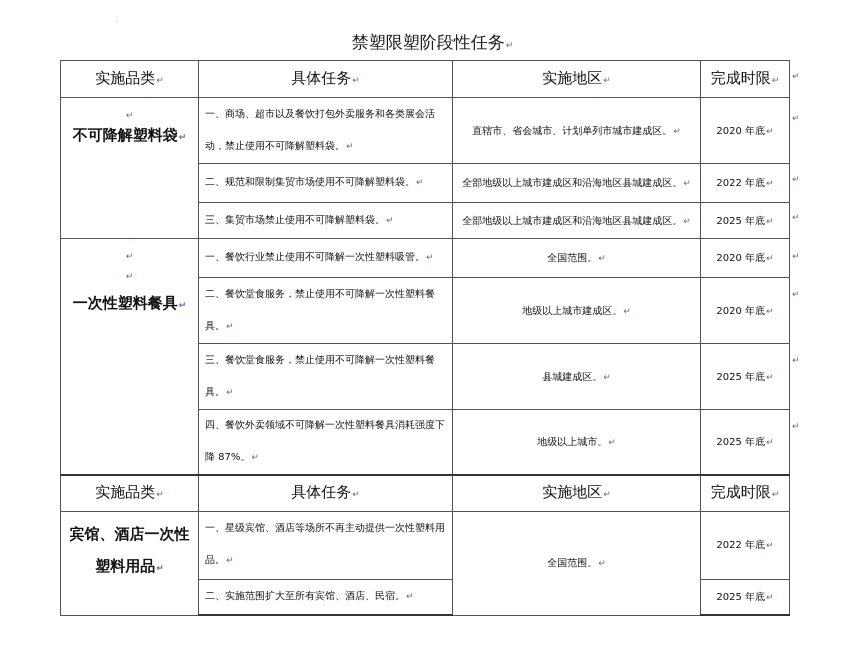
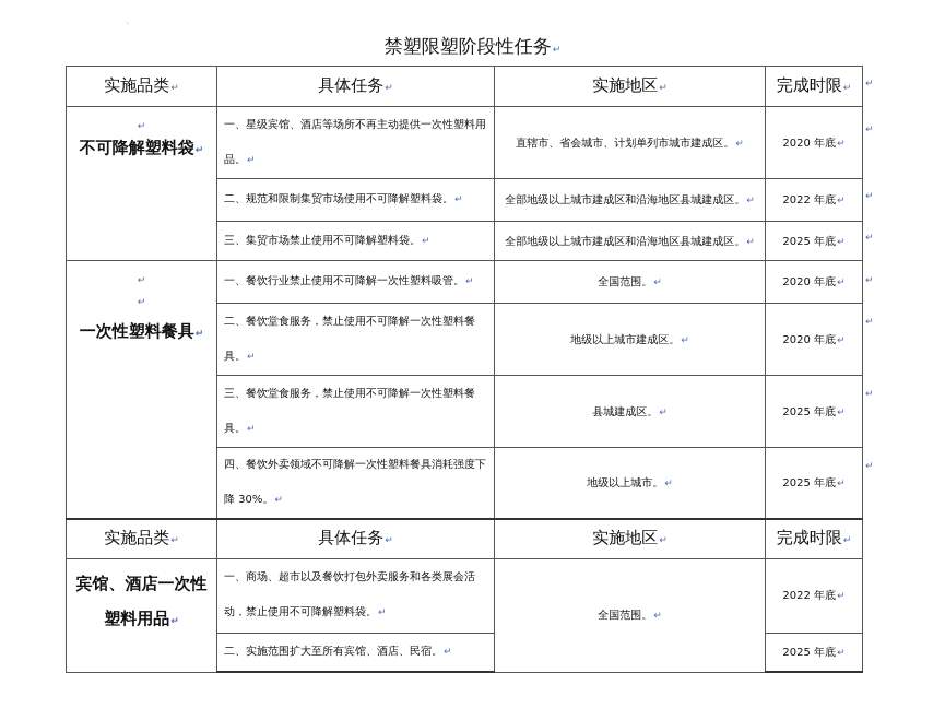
  禁塑限塑阶段性任务↵
  实施品类↵	具体任务↵	实施地区↵	完成时限↵
- ↵不可降解塑料袋↵	一、商场、超市以及餐饮打包外卖服务和各类展会活动，禁止使用不可降解塑料袋。↵	直辖市、省会城市、计划单列市城市建成区。↵	2020 年底↵
+ ↵不可降解塑料袋↵	一、星级宾馆、酒店等场所不再主动提供一次性塑料用品。↵	直辖市、省会城市、计划单列市城市建成区。↵	2020 年底↵
  二、规范和限制集贸市场使用不可降解塑料袋。↵	全部地级以上城市建成区和沿海地区县城建成区。↵	2022 年底↵
  三、集贸市场禁止使用不可降解塑料袋。↵	全部地级以上城市建成区和沿海地区县城建成区。↵	2025 年底↵
  ↵↵一次性塑料餐具↵	一、餐饮行业禁止使用不可降解一次性塑料吸管。↵	全国范围。↵	2020 年底↵
  二、餐饮堂食服务，禁止使用不可降解一次性塑料餐具。↵	地级以上城市建成区。↵	2020 年底↵
  三、餐饮堂食服务，禁止使用不可降解一次性塑料餐具。↵	县城建成区。↵	2025 年底↵
- 四、餐饮外卖领域不可降解一次性塑料餐具消耗强度下降 87%。↵	地级以上城市。↵	2025 年底↵
+ 四、餐饮外卖领域不可降解一次性塑料餐具消耗强度下降 30%。↵	地级以上城市。↵	2025 年底↵
  实施品类↵	具体任务↵	实施地区↵	完成时限↵
- 宾馆、酒店一次性塑料用品↵	一、星级宾馆、酒店等场所不再主动提供一次性塑料用品。↵	全国范围。↵	2022 年底↵
+ 宾馆、酒店一次性塑料用品↵	一、商场、超市以及餐饮打包外卖服务和各类展会活动，禁止使用不可降解塑料袋。↵	全国范围。↵	2022 年底↵
  二、实施范围扩大至所有宾馆、酒店、民宿。↵	2025 年底↵
  ↵
  ↵
  ↵
  ↵
  ↵
  ↵
  ↵
  ↵
